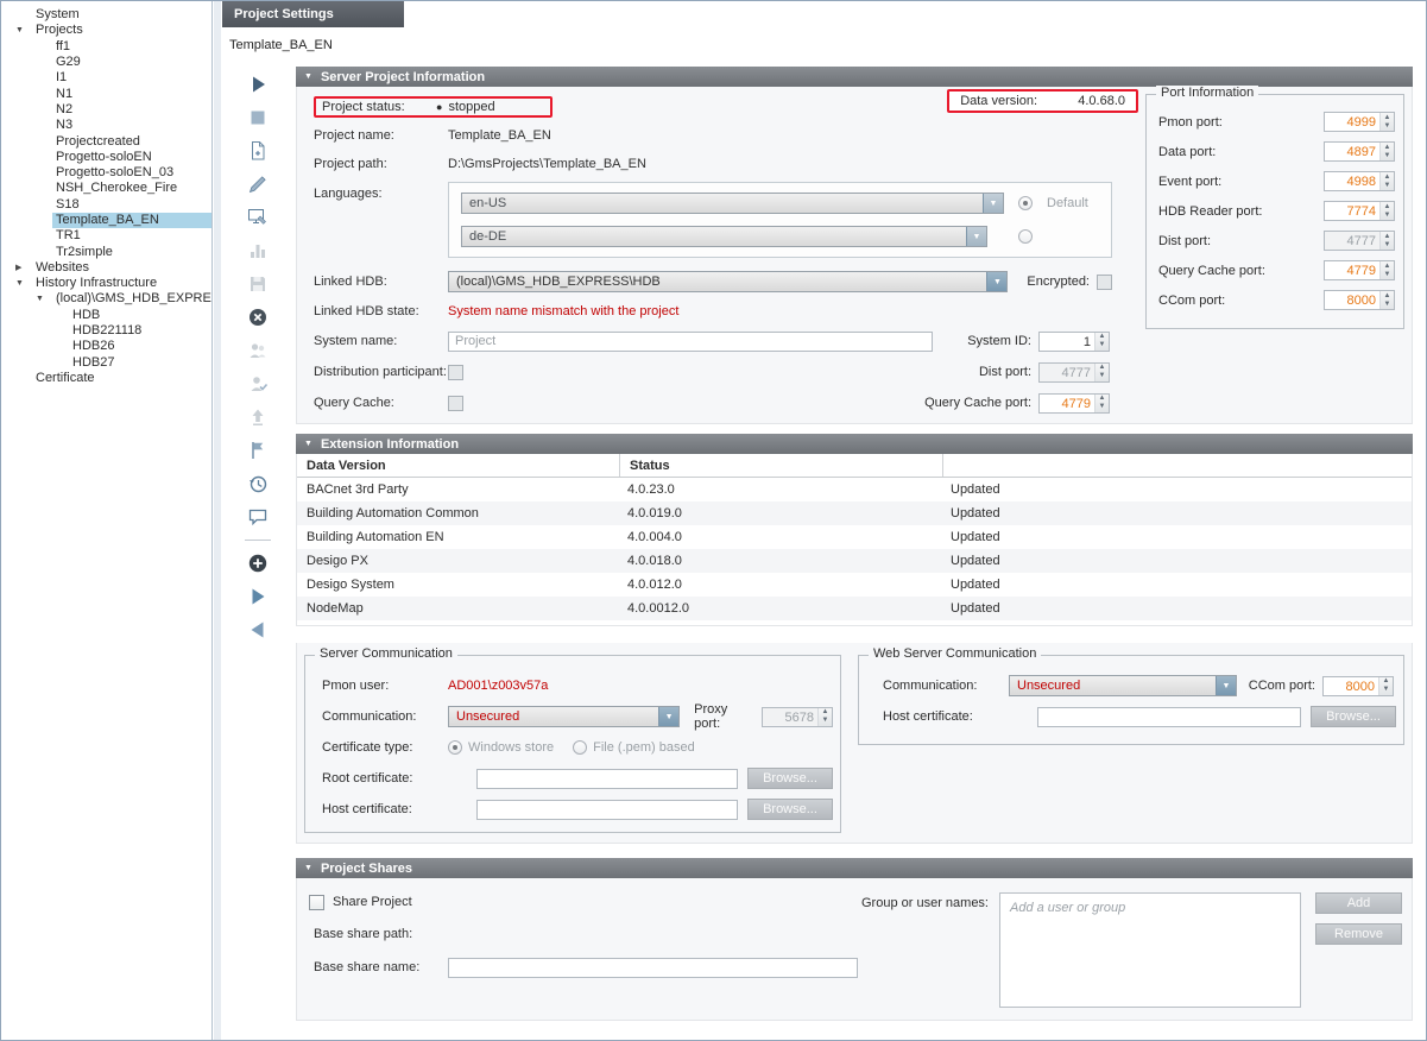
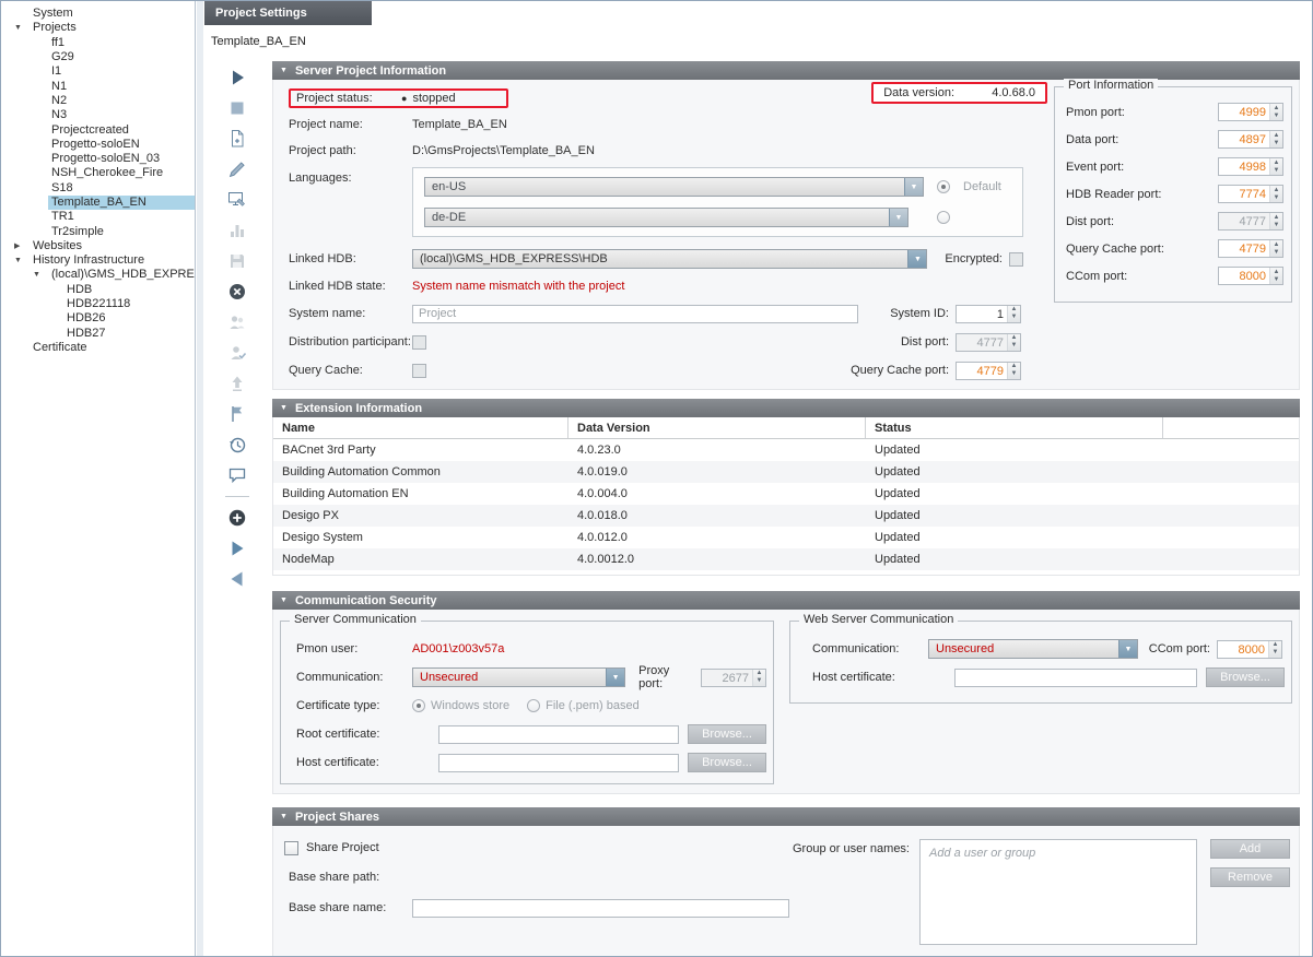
  System
  Projects
  ff1
  G29
  I1
  N1
  N2
  N3
  Projectcreated
  Progetto-soloEN
  Progetto-soloEN_03
  NSH_Cherokee_Fire
  S18
  Template_BA_EN
  TR1
  Tr2simple
  Websites
  History Infrastructure
  (local)\GMS_HDB_EXPRE
  HDB
  HDB221118
  HDB26
  HDB27
  Certificate
  Project Settings
  Template_BA_EN
  Server Project Information
  Project status:
  ●
  stopped
  Project name:
  Template_BA_EN
  Project path:
  D:\GmsProjects\Template_BA_EN
  Languages:
  en-US
  Default
  de-DE
  Linked HDB:
  (local)\GMS_HDB_EXPRESS\HDB
  Encrypted:
  Linked HDB state:
  System name mismatch with the project
  System name:
  Project
  System ID:
  1
  Distribution participant:
  Dist port:
  4777
  Query Cache:
  Query Cache port:
  4779
  Data version:
  4.0.68.0
  Port Information
  Pmon port:
  4999
  Data port:
  4897
  Event port:
  4998
  HDB Reader port:
  7774
  Dist port:
  4777
  Query Cache port:
  4779
  CCom port:
  8000
  Extension Information
+ Name
  Data Version
  Status
  BACnet 3rd Party
  4.0.23.0
  Updated
  Building Automation Common
  4.0.019.0
  Updated
  Building Automation EN
  4.0.004.0
  Updated
  Desigo PX
  4.0.018.0
  Updated
  Desigo System
  4.0.012.0
  Updated
  NodeMap
  4.0.0012.0
  Updated
+ Communication Security
  Server Communication
  Pmon user:
  AD001\z003v57a
  Communication:
  Unsecured
  Proxy port:
- 5678
+ 2677
  Certificate type:
  Windows store
  File (.pem) based
  Root certificate:
  Browse...
  Host certificate:
  Browse...
  Web Server Communication
  Communication:
  Unsecured
  CCom port:
  8000
  Host certificate:
  Browse...
  Project Shares
  Share Project
  Base share path:
  Base share name:
  Group or user names:
  Add a user or group
  Add
  Remove
